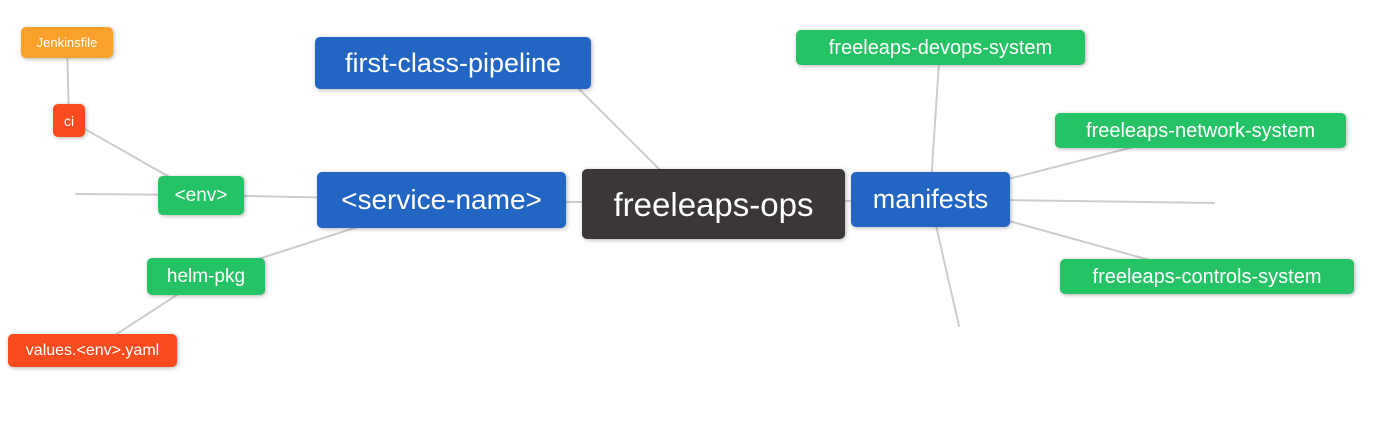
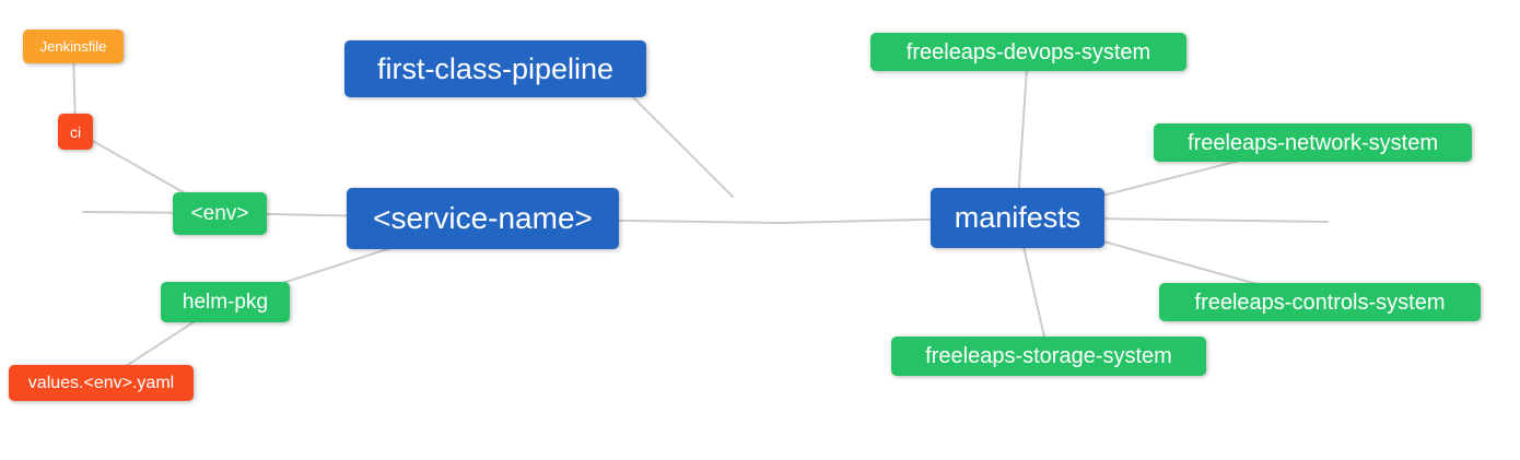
  Jenkinsfile
  ci
  <env>
  helm-pkg
  values.<env>.yaml
  first-class-pipeline
  <service-name>
- freeleaps-ops
  manifests
  freeleaps-devops-system
  freeleaps-network-system
  freeleaps-controls-system
+ freeleaps-storage-system
